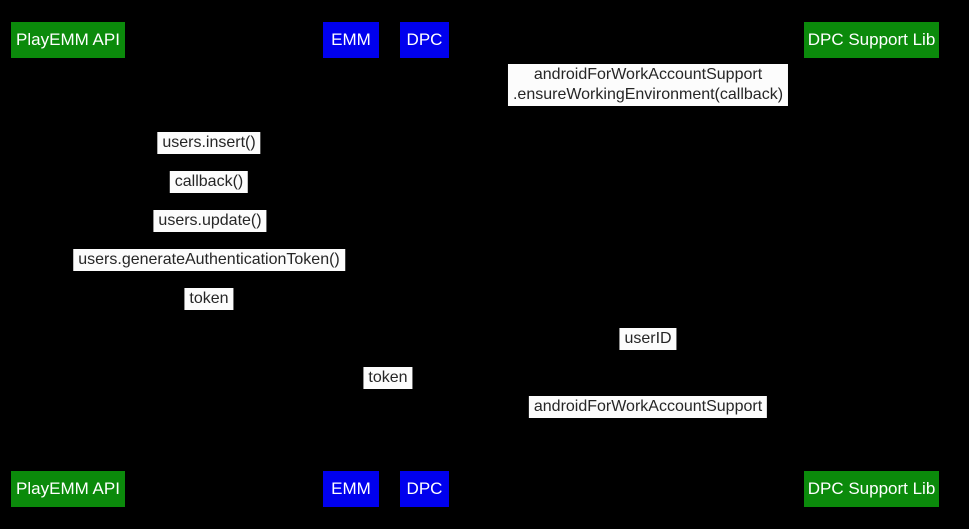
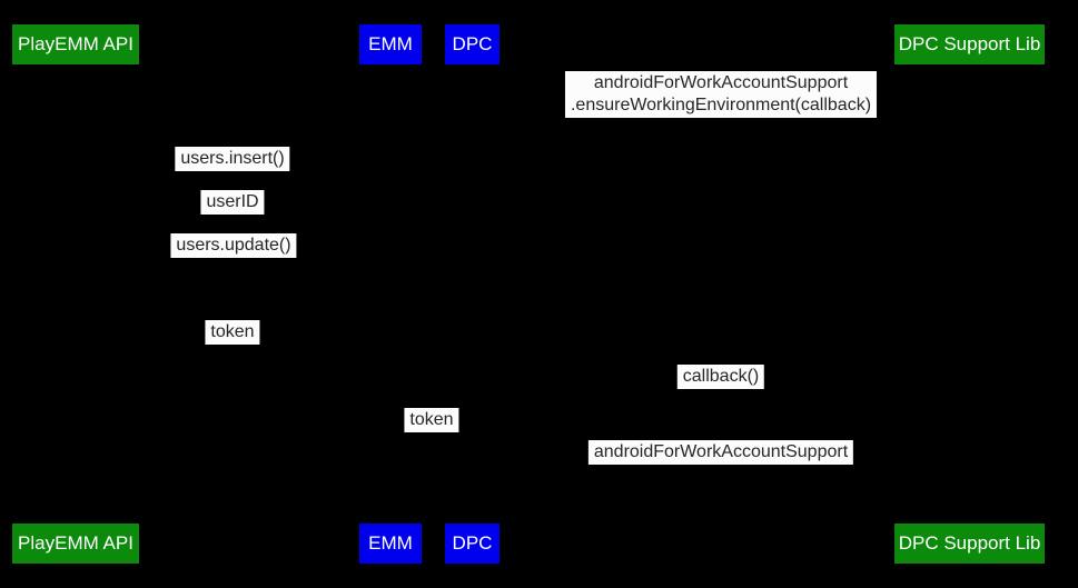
  PlayEMM API
  EMM
  DPC
  DPC Support Lib
  androidForWorkAccountSupport
  .ensureWorkingEnvironment(callback)
  users.insert()
- callback()
+ userID
  users.update()
- users.generateAuthenticationToken()
  token
- userID
+ callback()
  token
  androidForWorkAccountSupport
  PlayEMM API
  EMM
  DPC
  DPC Support Lib
